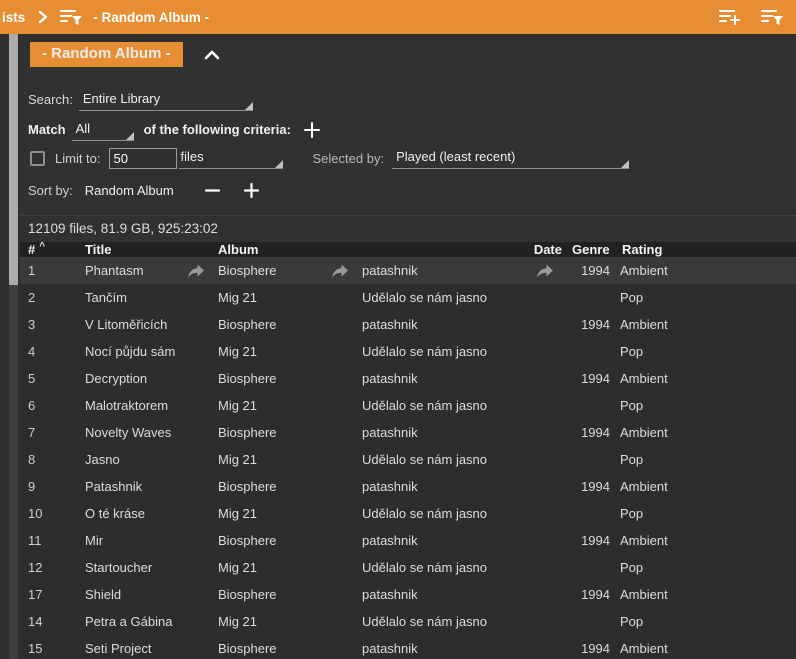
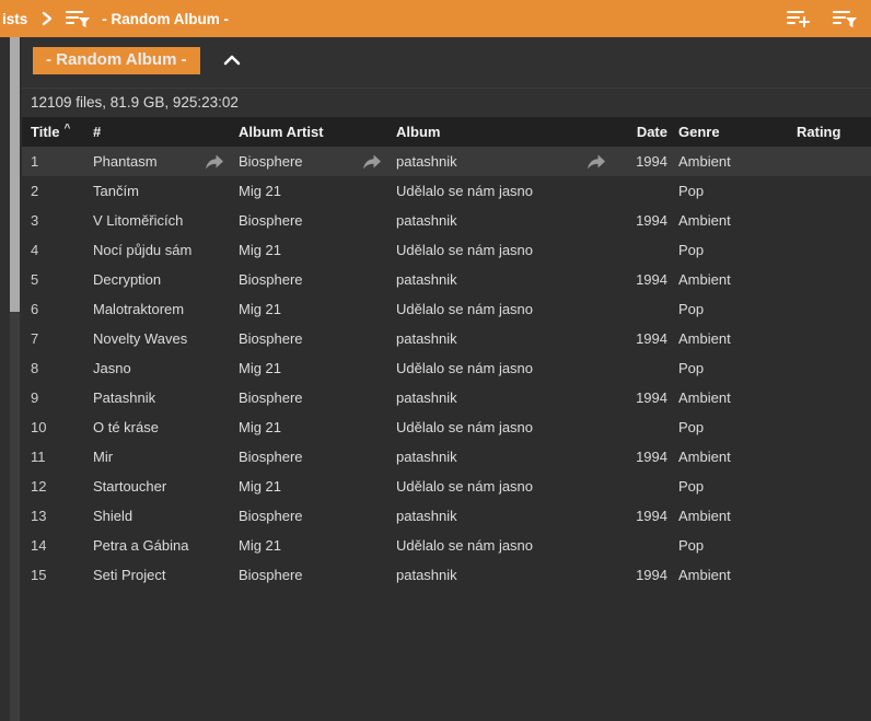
  ists
  - Random Album -
  - Random Album -
- Search:
- Entire Library
- Match
- All
- of the following criteria:
- Limit to:
- 50
- files
- Selected by:
- Played (least recent)
- Sort by:
- Random Album
  12109 files, 81.9 GB, 925:23:02
- #
+ Title
  ^
- Title
+ #
+ Album Artist
  Album
  Date
  Genre
  Rating
  1
  Phantasm
  Biosphere
  patashnik
  1994
  Ambient
  2
  Tančím
  Mig 21
  Udělalo se nám jasno
  Pop
  3
  V Litoměřicích
  Biosphere
  patashnik
  1994
  Ambient
  4
  Nocí půjdu sám
  Mig 21
  Udělalo se nám jasno
  Pop
  5
  Decryption
  Biosphere
  patashnik
  1994
  Ambient
  6
  Malotraktorem
  Mig 21
  Udělalo se nám jasno
  Pop
  7
  Novelty Waves
  Biosphere
  patashnik
  1994
  Ambient
  8
  Jasno
  Mig 21
  Udělalo se nám jasno
  Pop
  9
  Patashnik
  Biosphere
  patashnik
  1994
  Ambient
  10
  O té kráse
  Mig 21
  Udělalo se nám jasno
  Pop
  11
  Mir
  Biosphere
  patashnik
  1994
  Ambient
  12
  Startoucher
  Mig 21
  Udělalo se nám jasno
  Pop
- 17
+ 13
  Shield
  Biosphere
  patashnik
  1994
  Ambient
  14
  Petra a Gábina
  Mig 21
  Udělalo se nám jasno
  Pop
  15
  Seti Project
  Biosphere
  patashnik
  1994
  Ambient
